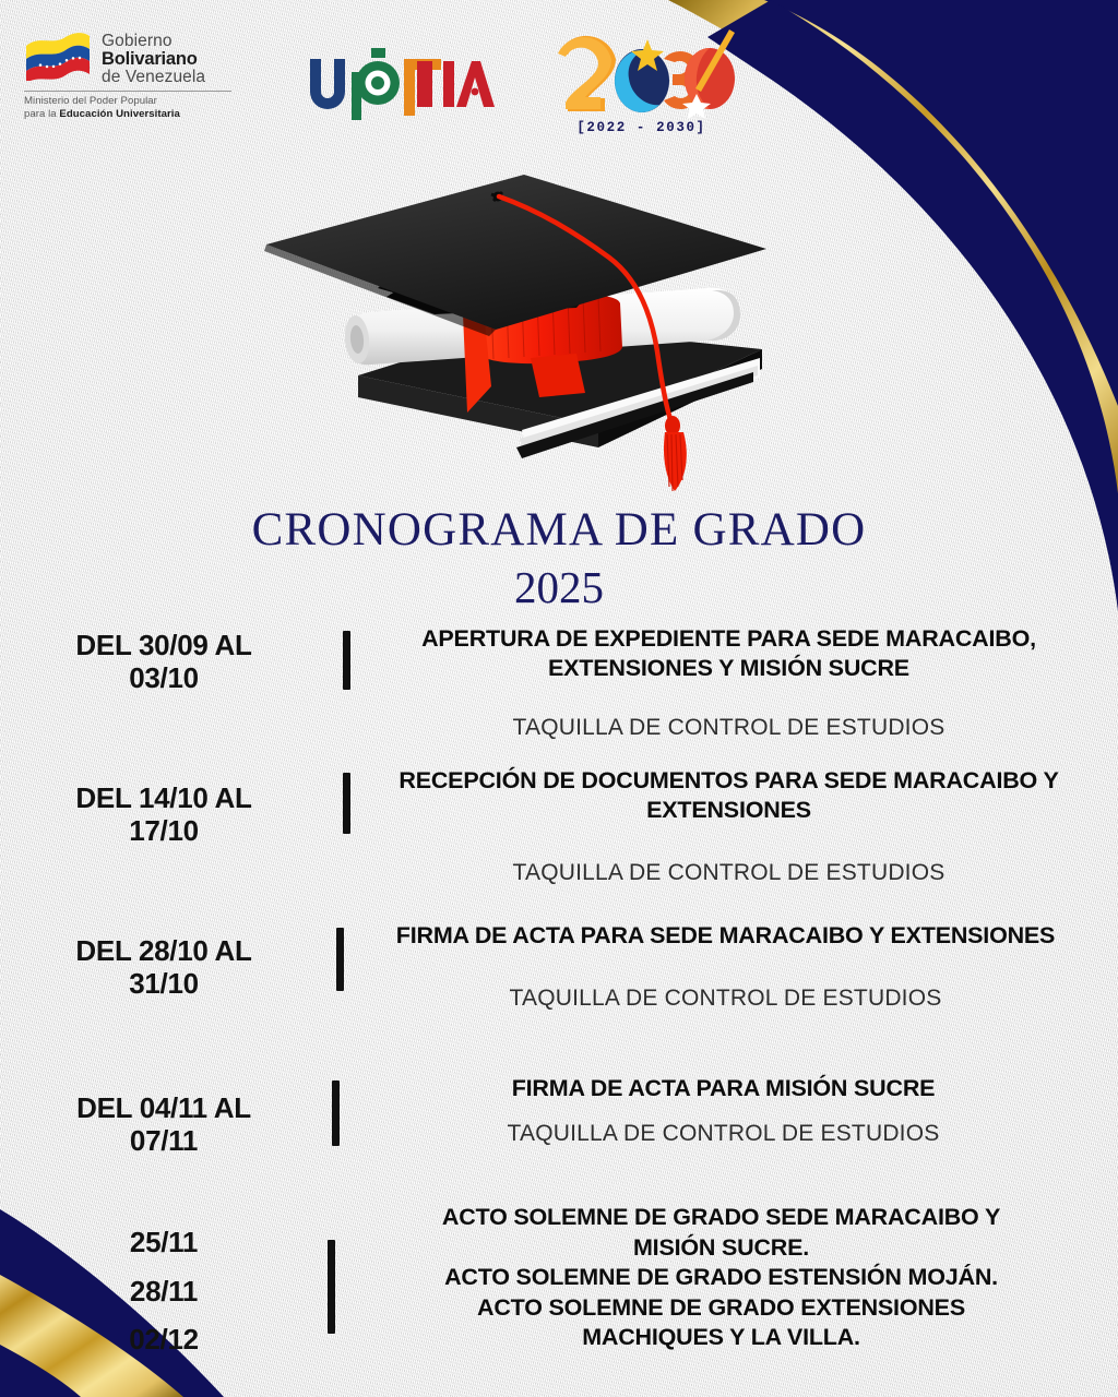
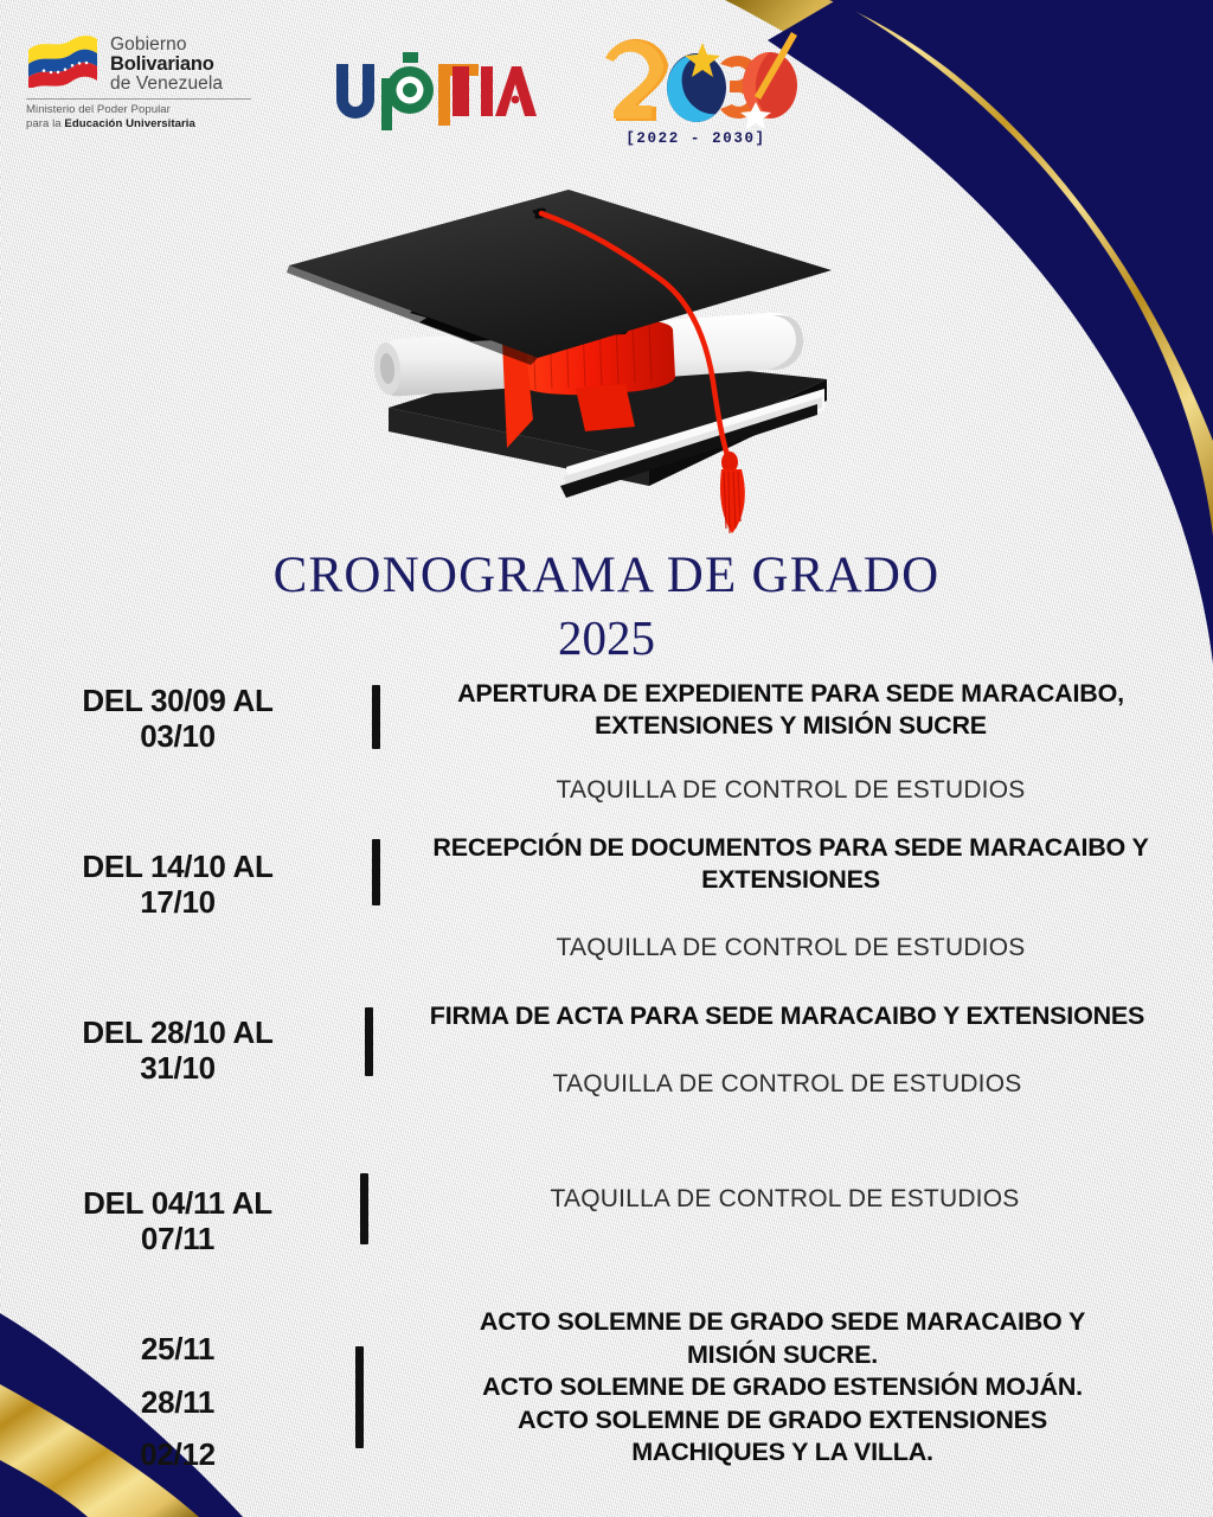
  Gobierno
  Bolivariano
  de Venezuela
  Ministerio del Poder Popular
  para la Educación Universitaria
  [2022 - 2030]
  CRONOGRAMA DE GRADO
  2025
  DEL 30/09 AL
  03/10
  APERTURA DE EXPEDIENTE PARA SEDE MARACAIBO, EXTENSIONES Y MISIÓN SUCRE
  TAQUILLA DE CONTROL DE ESTUDIOS
  DEL 14/10 AL
  17/10
  RECEPCIÓN DE DOCUMENTOS PARA SEDE MARACAIBO Y EXTENSIONES
  TAQUILLA DE CONTROL DE ESTUDIOS
  DEL 28/10 AL
  31/10
  FIRMA DE ACTA PARA SEDE MARACAIBO Y EXTENSIONES
  TAQUILLA DE CONTROL DE ESTUDIOS
  DEL 04/11 AL
  07/11
- FIRMA DE ACTA PARA MISIÓN SUCRE
  TAQUILLA DE CONTROL DE ESTUDIOS
  25/11
  28/11
  02/12
  ACTO SOLEMNE DE GRADO SEDE MARACAIBO Y
  MISIÓN SUCRE.
  ACTO SOLEMNE DE GRADO ESTENSIÓN MOJÁN.
  ACTO SOLEMNE DE GRADO EXTENSIONES
  MACHIQUES Y LA VILLA.
